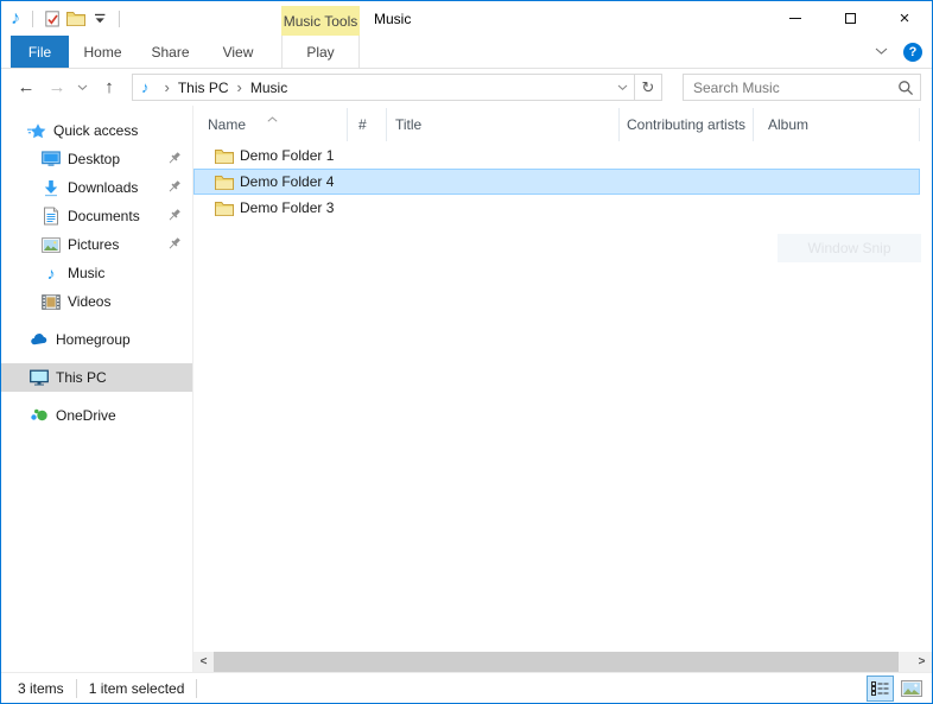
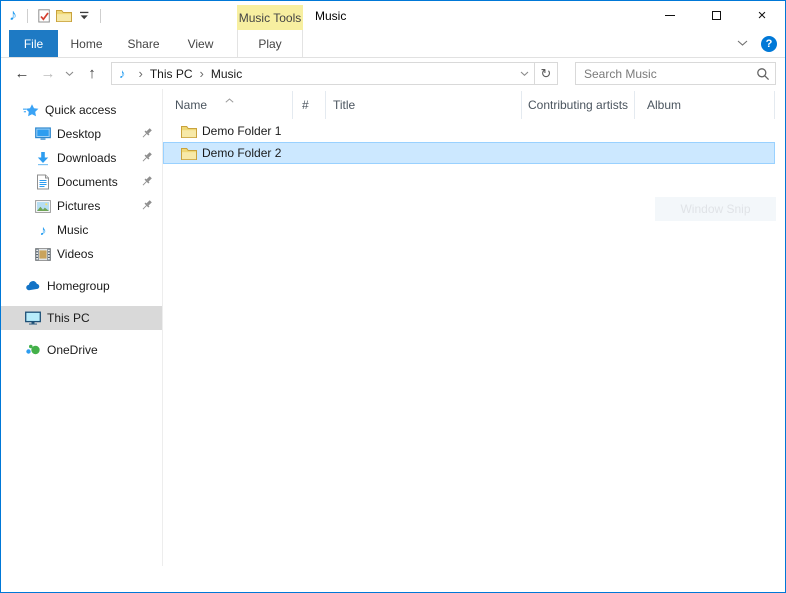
  ♪
  Music Tools
  Music
  ×
  File
  Home
  Share
  View
  Play
  ?
  ←
  →
  ↑
  ♪
  ›
  This PC
  ›
  Music
  ↻
  Search Music
  Quick access
  Desktop
  Downloads
  Documents
  Pictures
  ♪
  Music
  Videos
  Homegroup
  This PC
  OneDrive
  Name
  #
  Title
  Contributing artists
  Album
  Demo Folder 1
- Demo Folder 4
+ Demo Folder 2
- Demo Folder 3
- <
- >
- 3 items
- 1 item selected
